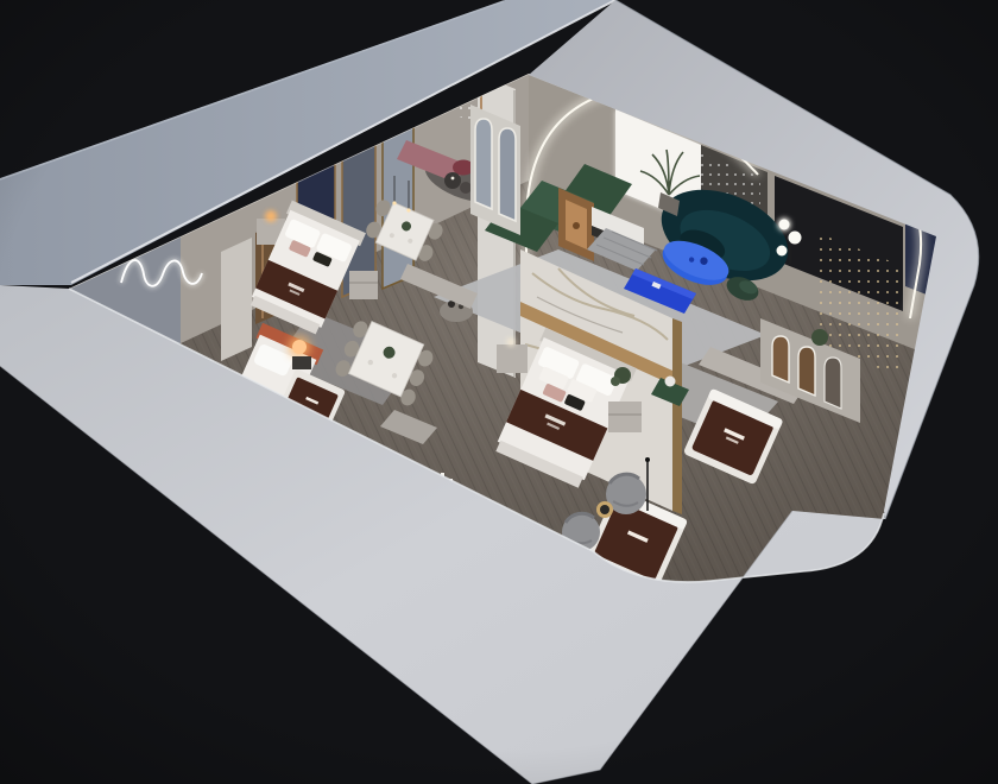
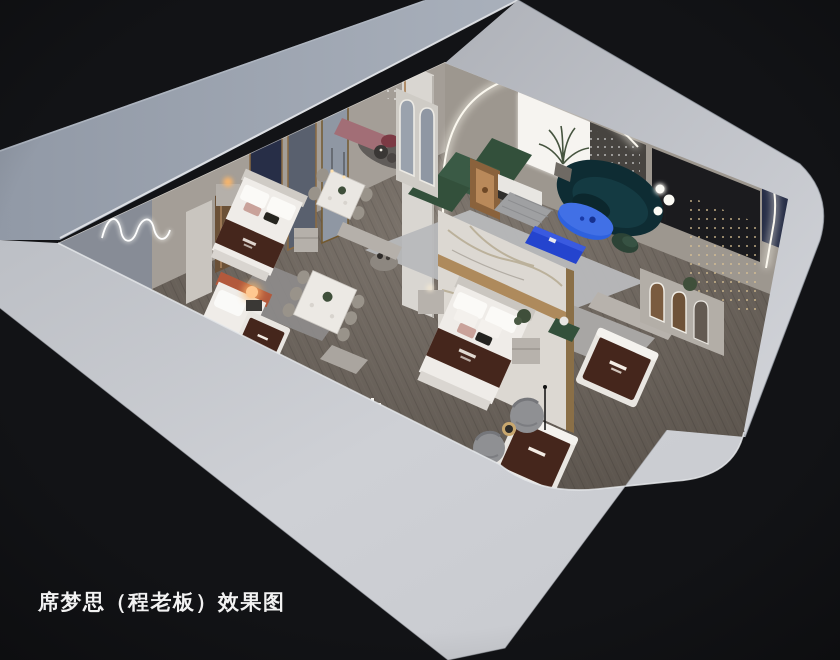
+ 席梦思（程老板）效果图
